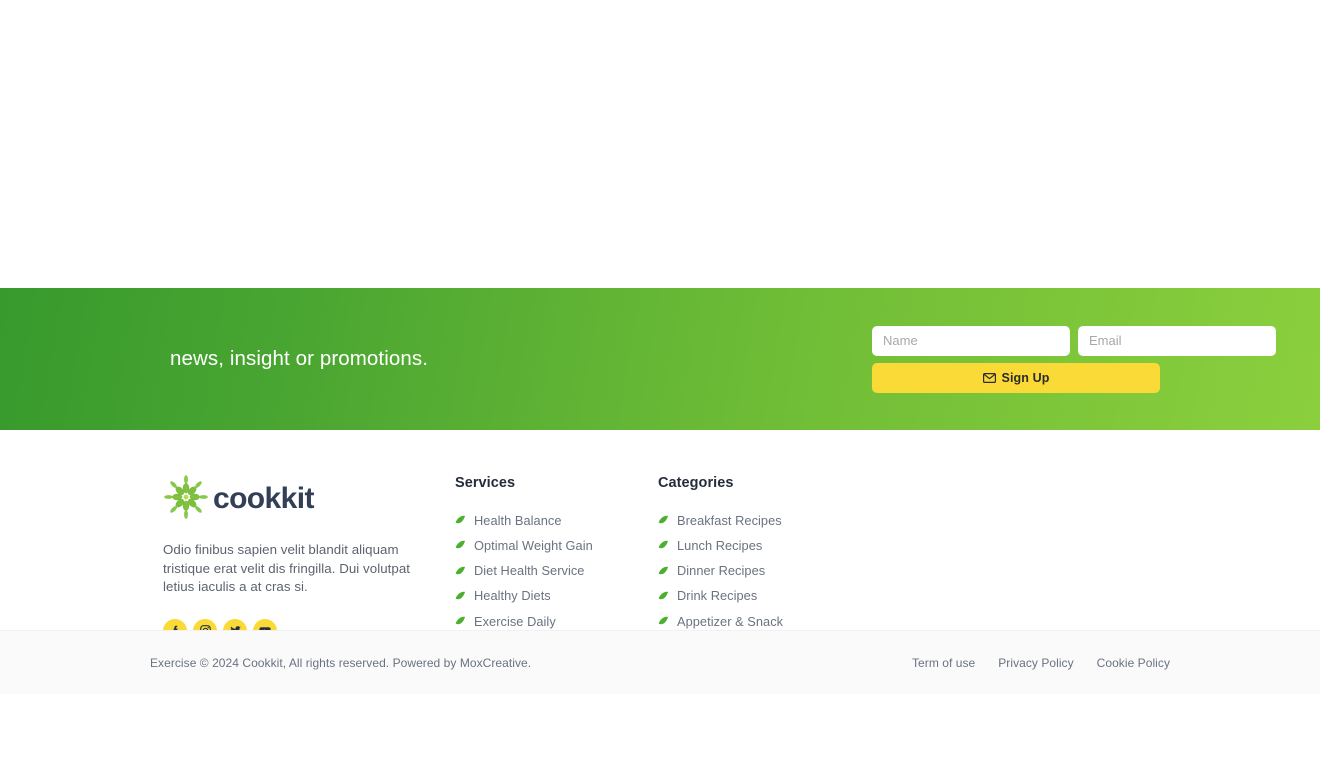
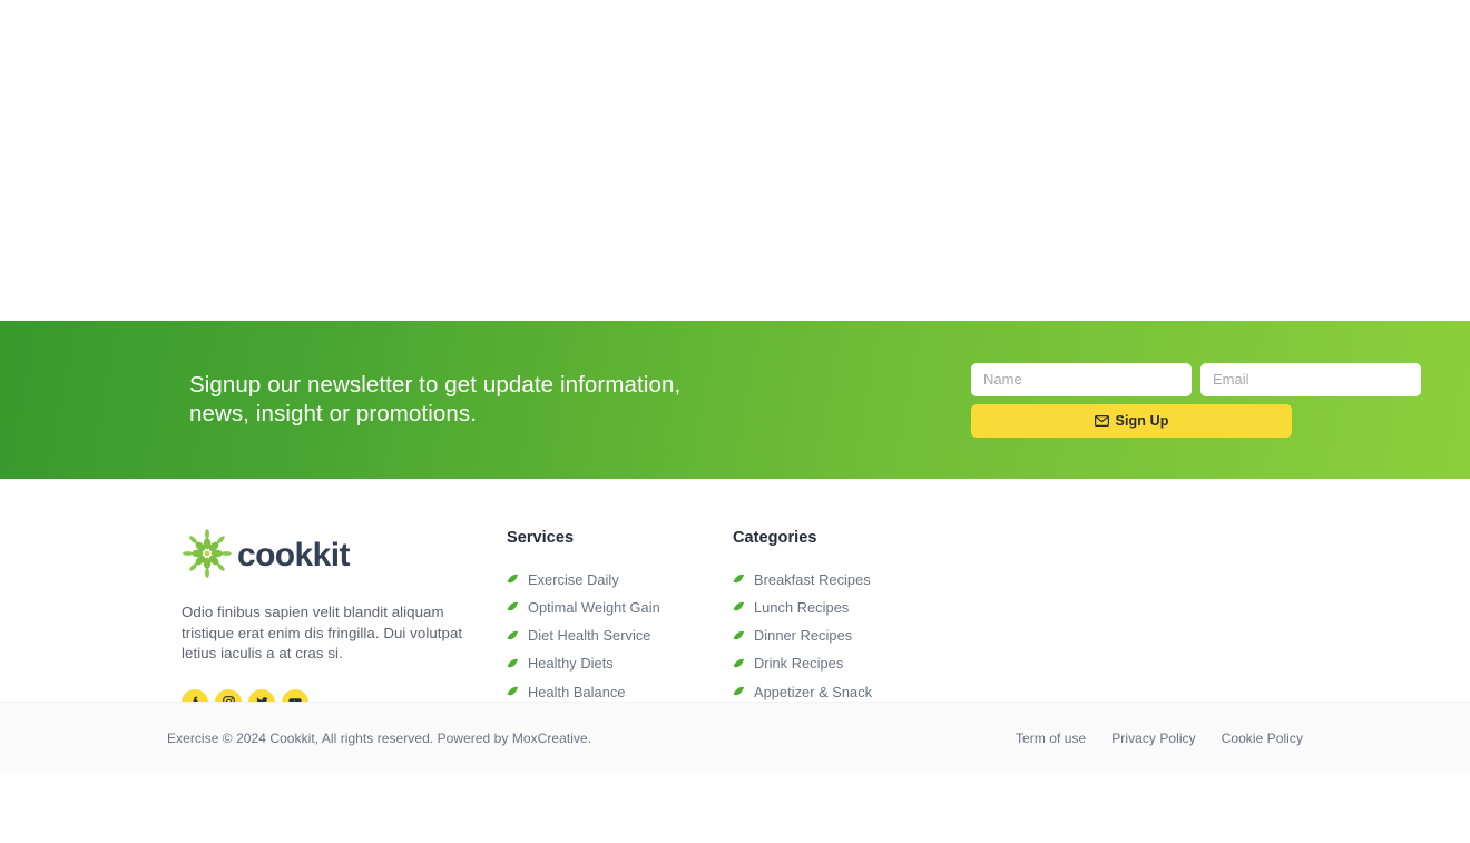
+ Signup our newsletter to get update information,
  news, insight or promotions.
  Name
  Email
  Sign Up
  cookkit
- Odio finibus sapien velit blandit aliquam tristique erat velit dis fringilla. Dui volutpat letius iaculis a at cras si.
+ Odio finibus sapien velit blandit aliquam tristique erat enim dis fringilla. Dui volutpat letius iaculis a at cras si.
  Services
- Health Balance
+ Exercise Daily
  Optimal Weight Gain
  Diet Health Service
  Healthy Diets
- Exercise Daily
+ Health Balance
  Categories
  Breakfast Recipes
  Lunch Recipes
  Dinner Recipes
  Drink Recipes
  Appetizer & Snack
  Exercise © 2024 Cookkit, All rights reserved. Powered by MoxCreative.
  Term of use
  Privacy Policy
  Cookie Policy
